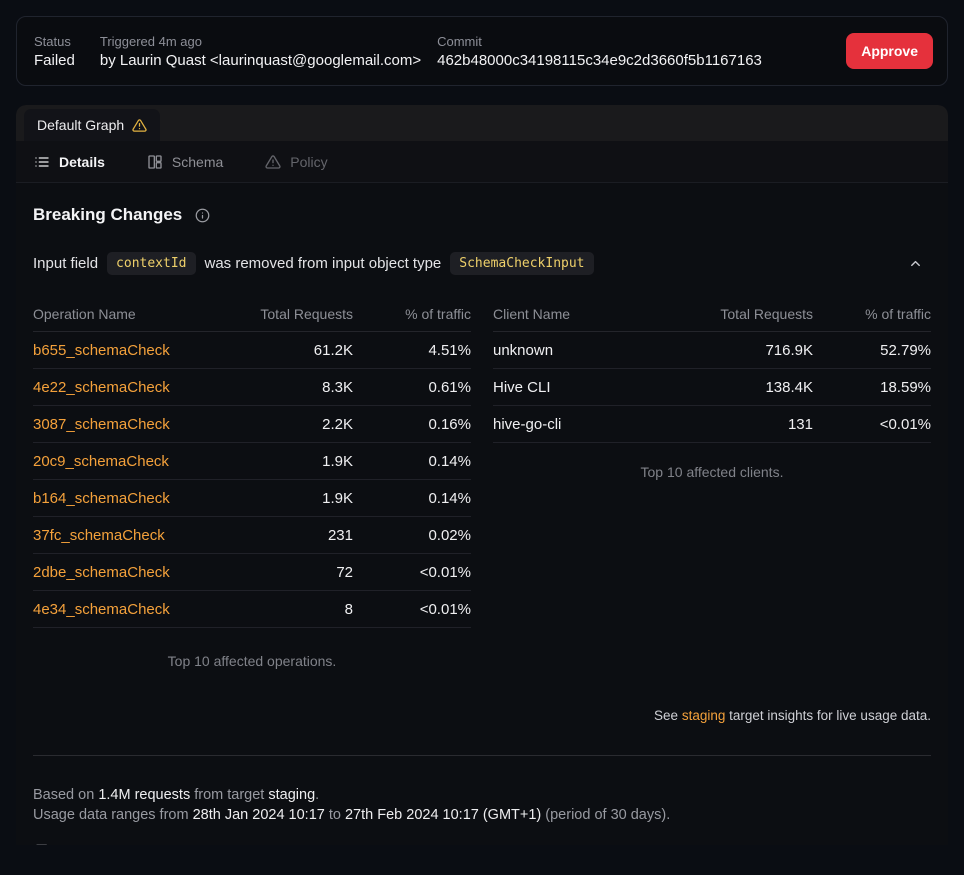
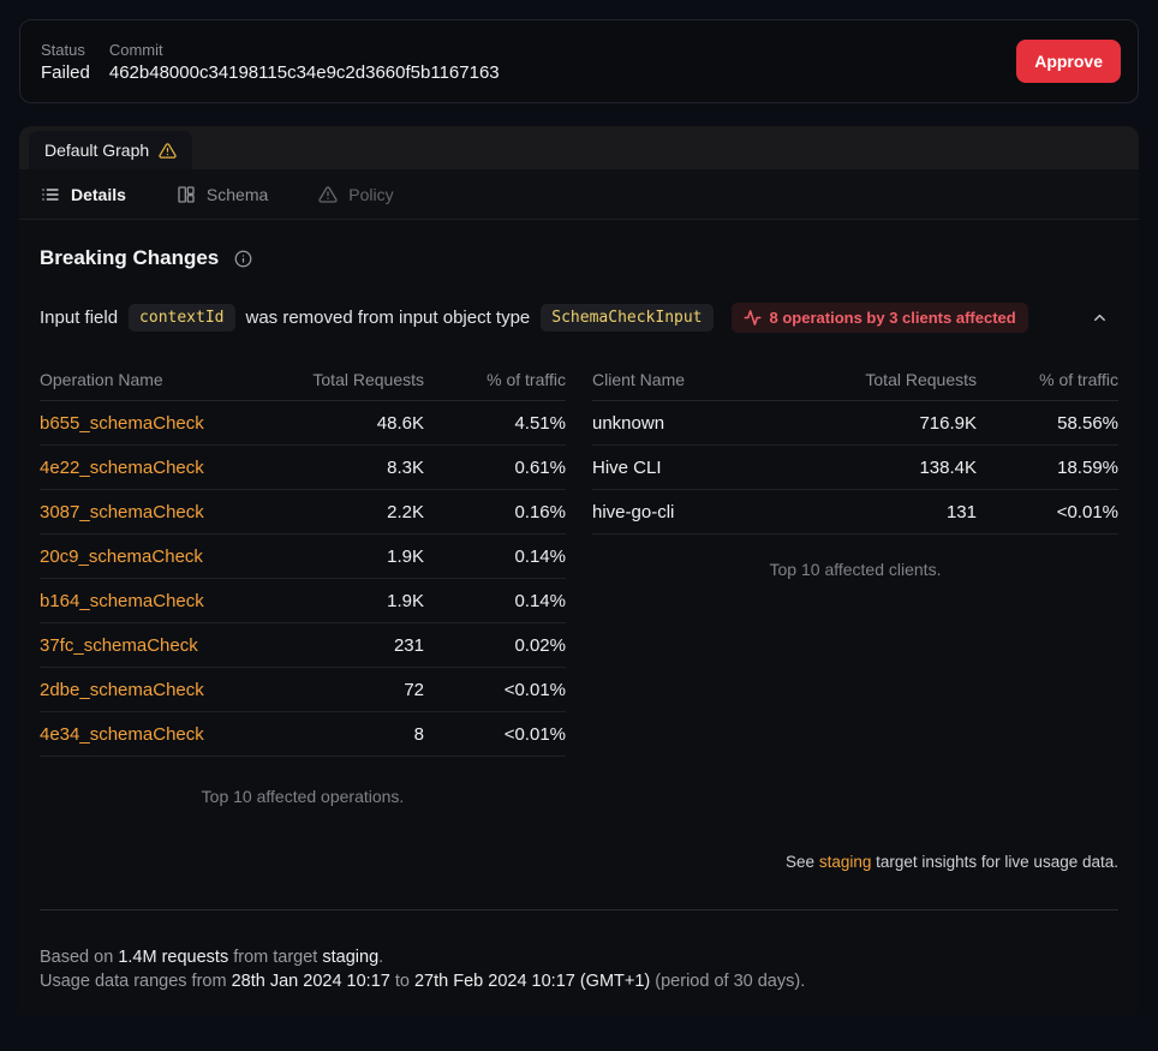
  Status
  Failed
- Triggered 4m ago
- by Laurin Quast <laurinquast@googlemail.com>
  Commit
  462b48000c34198115c34e9c2d3660f5b1167163
  Approve
  Default Graph
  Details
  Schema
  Policy
  Breaking Changes
  Input field
  contextId
  was removed from input object type
  SchemaCheckInput
+ 8 operations by 3 clients affected
  Operation Name
  Total Requests
  % of traffic
  b655_schemaCheck
- 61.2K
+ 48.6K
  4.51%
  4e22_schemaCheck
  8.3K
  0.61%
  3087_schemaCheck
  2.2K
  0.16%
  20c9_schemaCheck
  1.9K
  0.14%
  b164_schemaCheck
  1.9K
  0.14%
  37fc_schemaCheck
  231
  0.02%
  2dbe_schemaCheck
  72
  <0.01%
  4e34_schemaCheck
  8
  <0.01%
  Top 10 affected operations.
  Client Name
  Total Requests
  % of traffic
  unknown
  716.9K
- 52.79%
+ 58.56%
  Hive CLI
  138.4K
  18.59%
  hive-go-cli
  131
  <0.01%
  Top 10 affected clients.
  See staging target insights for live usage data.
  Based on 1.4M requests from target staging.
  Usage data ranges from 28th Jan 2024 10:17 to 27th Feb 2024 10:17 (GMT+1) (period of 30 days).
